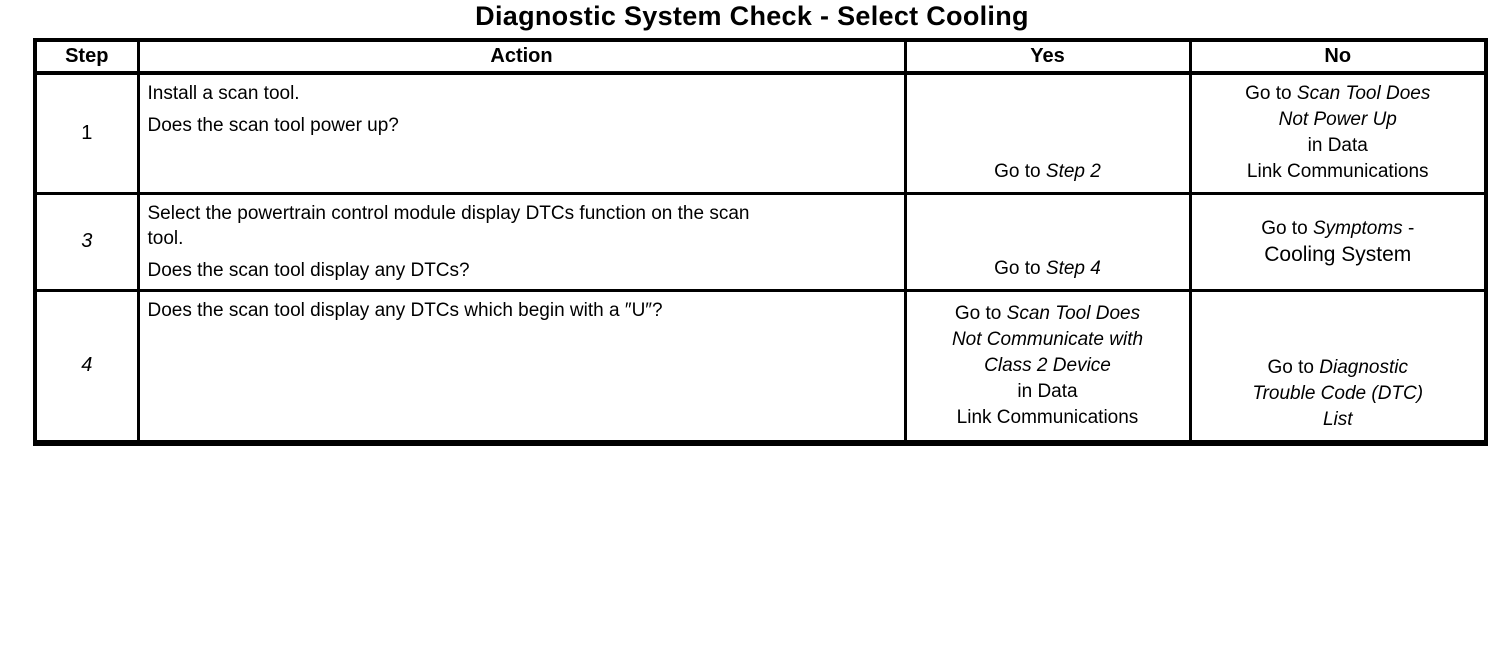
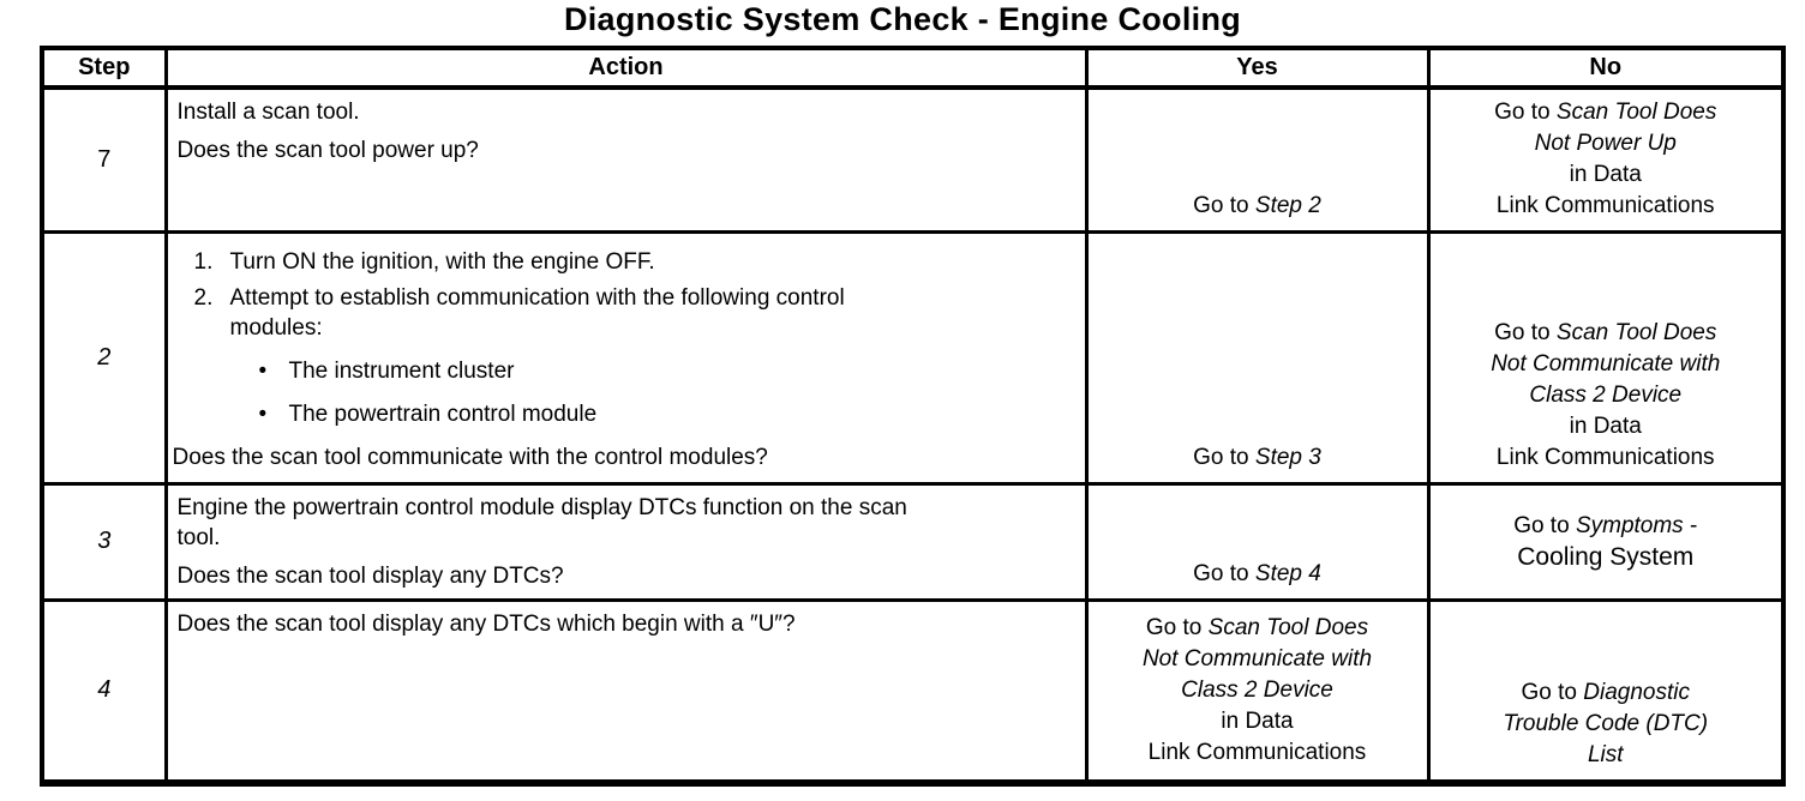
- Diagnostic System Check - Select Cooling
+ Diagnostic System Check - Engine Cooling
  Step	Action	Yes	No
- 1	Install a scan tool. Does the scan tool power up?	Go to Step 2	Go to Scan Tool Does Not Power Up in Data Link Communications
+ 7	Install a scan tool. Does the scan tool power up?	Go to Step 2	Go to Scan Tool Does Not Power Up in Data Link Communications
+ 2	1. Turn ON the ignition, with the engine OFF. 2. Attempt to establish communication with the following control modules: • The instrument cluster • The powertrain control module Does the scan tool communicate with the control modules?	Go to Step 3	Go to Scan Tool Does Not Communicate with Class 2 Device in Data Link Communications
- 3	Select the powertrain control module display DTCs function on the scan tool. Does the scan tool display any DTCs?	Go to Step 4	Go to Symptoms - Cooling System
+ 3	Engine the powertrain control module display DTCs function on the scan tool. Does the scan tool display any DTCs?	Go to Step 4	Go to Symptoms - Cooling System
  4	Does the scan tool display any DTCs which begin with a ″U″?	Go to Scan Tool Does Not Communicate with Class 2 Device in Data Link Communications	Go to Diagnostic Trouble Code (DTC) List
